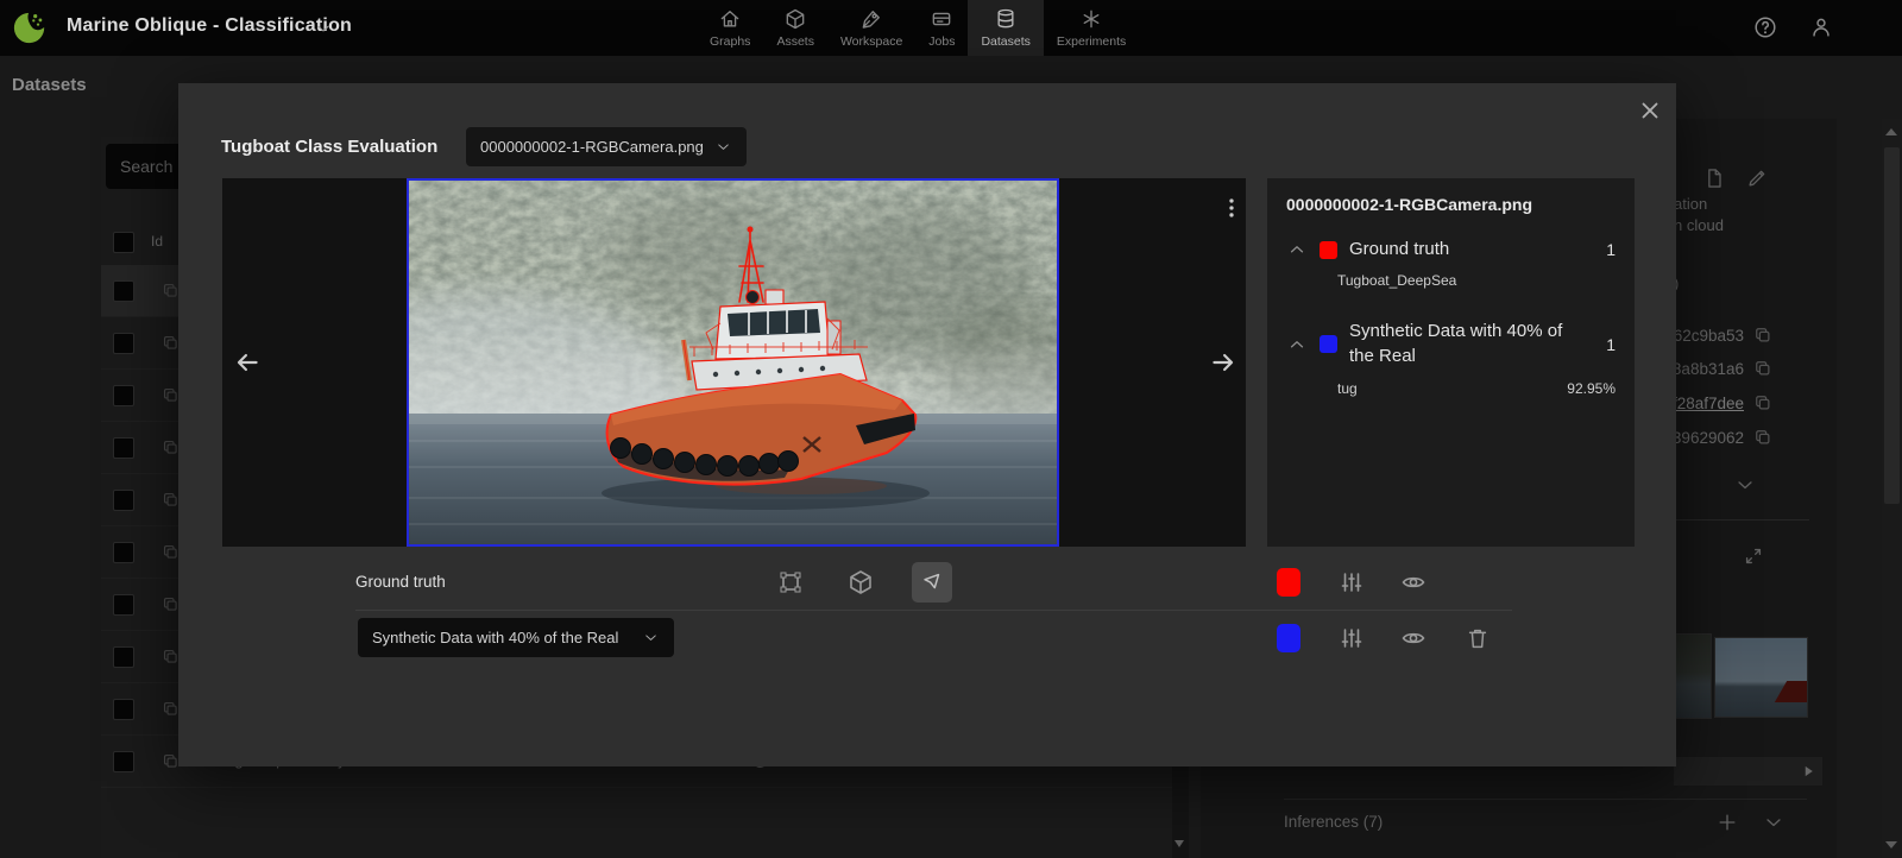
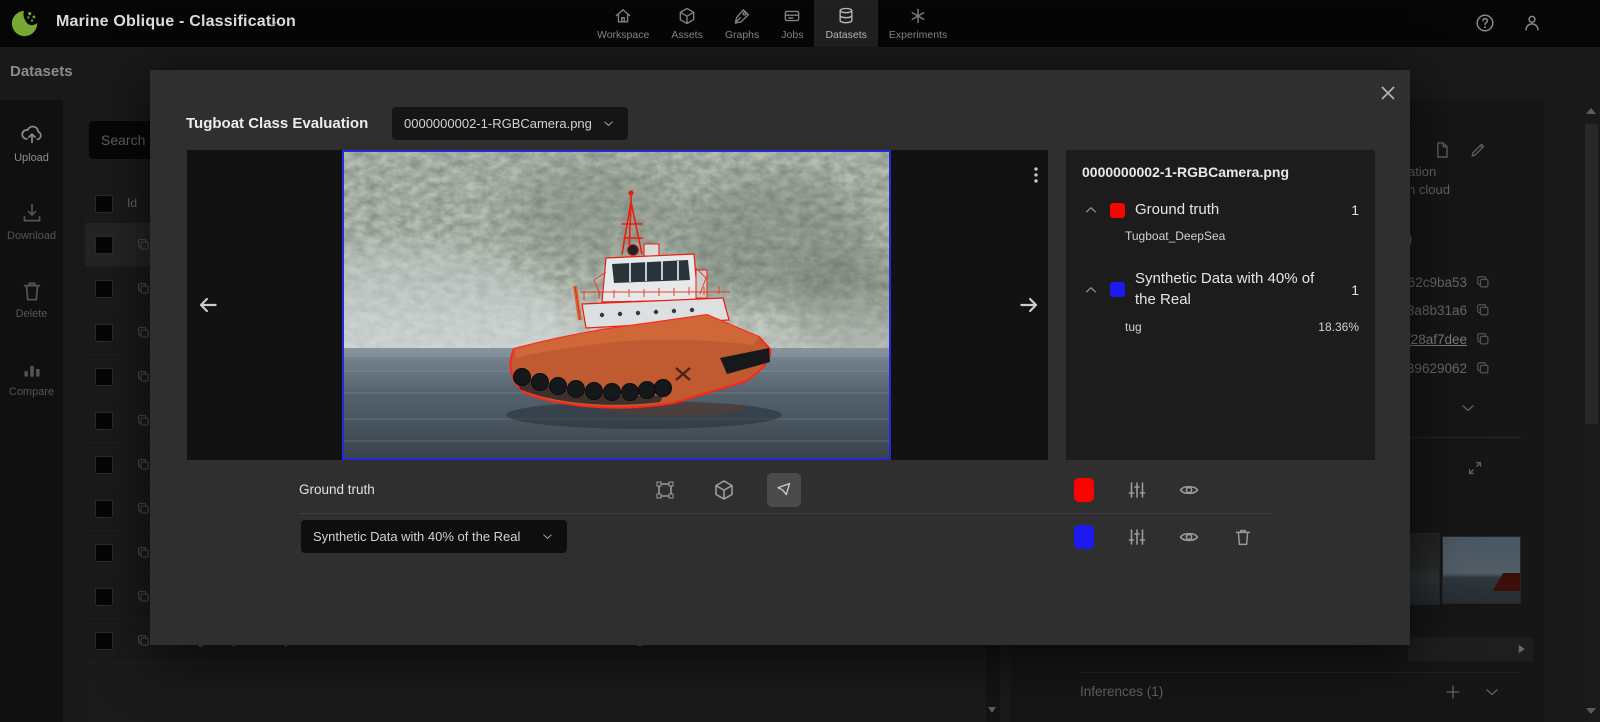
  Marine Oblique - Classification
- Graphs
+ Workspace
  Assets
- Workspace
+ Graphs
  Jobs
  Datasets
  Experiments
  Datasets
+ Upload
+ Download
+ Delete
+ Compare
  Search
  Id
  ation
  n cloud
  )
  62c9ba53
  8a8b31a6
  28af7dee
  39629062
- Inferences (7)
+ Inferences (1)
  Tugboat Class Evaluation
  0000000002-1-RGBCamera.png
  0000000002-1-RGBCamera.png
  Ground truth
  1
  Tugboat_DeepSea
  Synthetic Data with 40% of the Real
  1
  tug
- 92.95%
+ 18.36%
  Ground truth
  Synthetic Data with 40% of the Real
